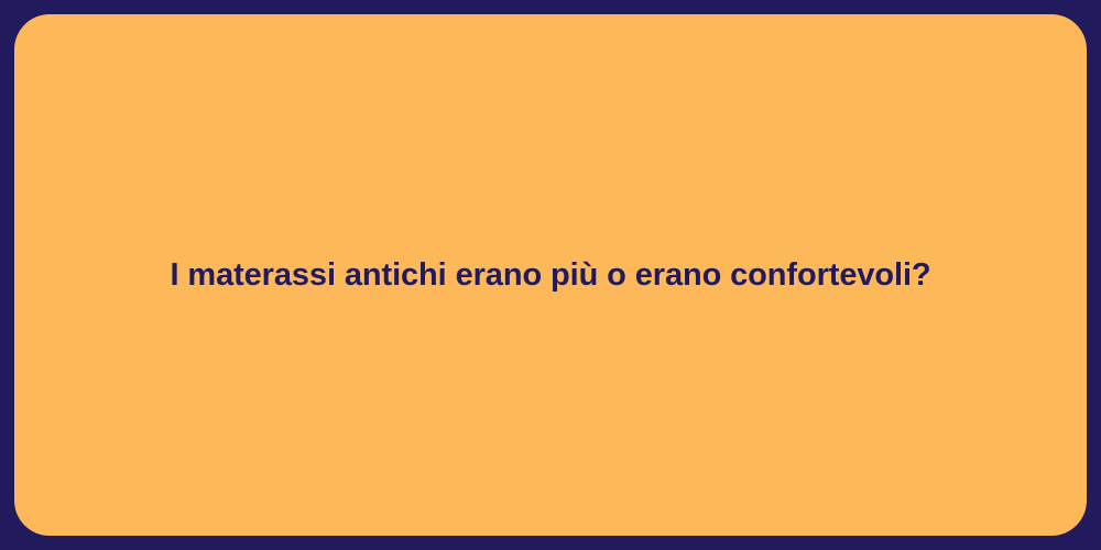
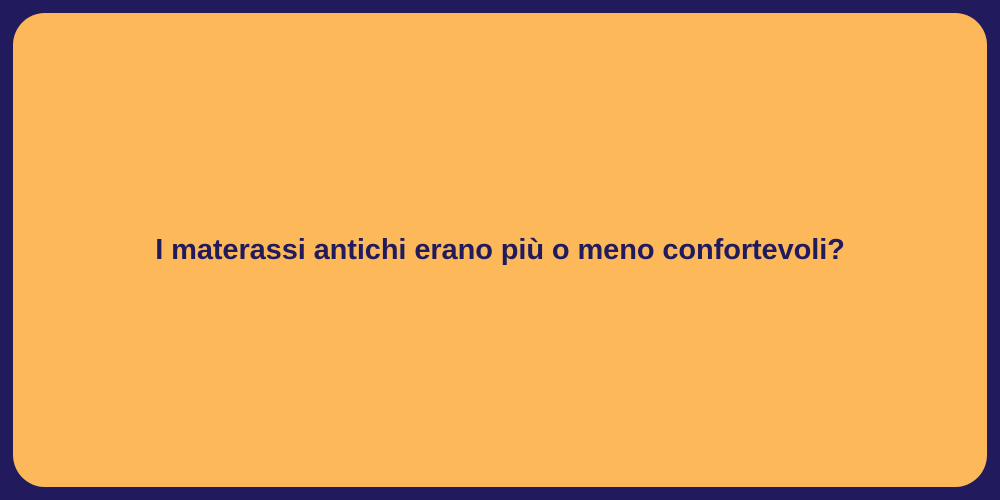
- I materassi antichi erano più o erano confortevoli?
+ I materassi antichi erano più o meno confortevoli?
